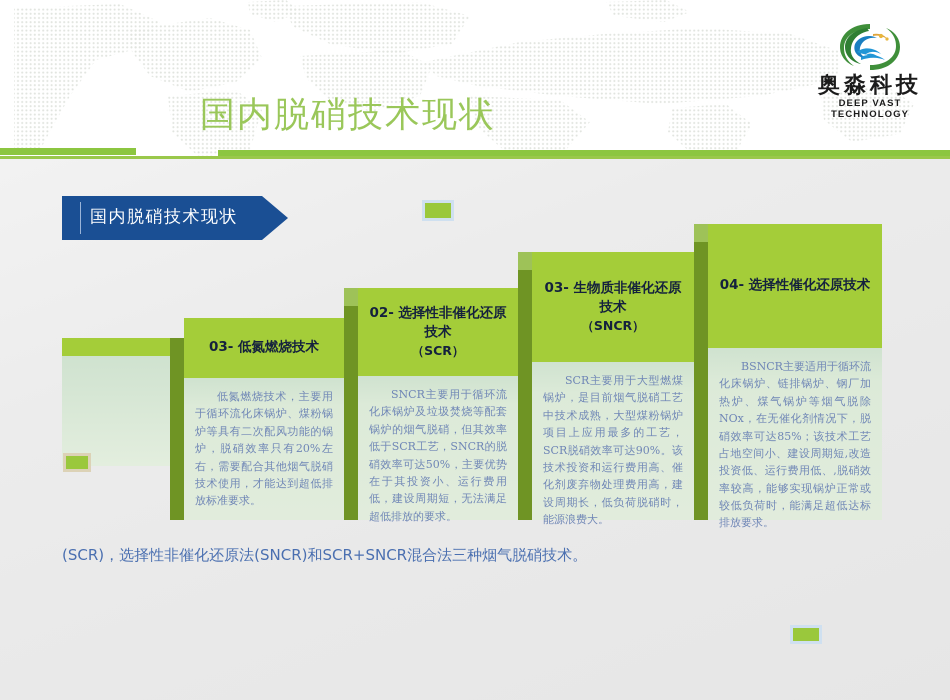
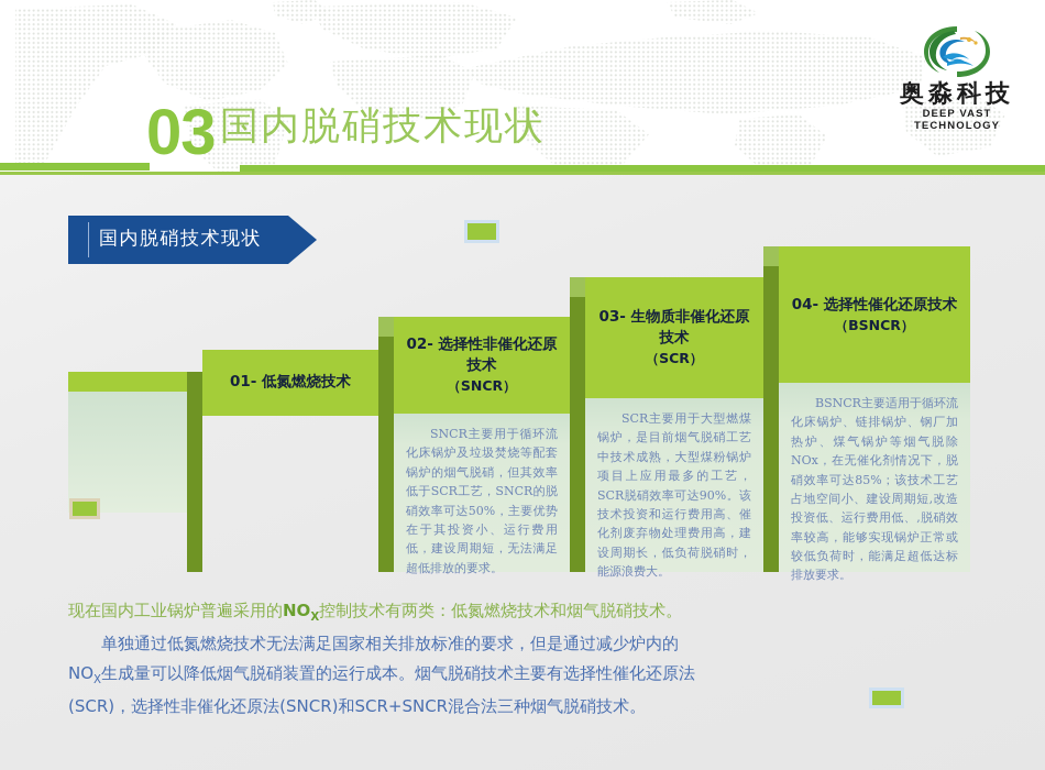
+ 03
  国内脱硝技术现状
  奥淼科技
  DEEP VAST TECHNOLOGY
  国内脱硝技术现状
- 03- 低氮燃烧技术
+ 01- 低氮燃烧技术
- 低氮燃烧技术，主要用于循环流化床锅炉、煤粉锅炉等具有二次配风功能的锅炉，脱硝效率只有20%左右，需要配合其他烟气脱硝技术使用，才能达到超低排放标准要求。
  02- 选择性非催化还原技术
- （SCR）
+ （SNCR）
  SNCR主要用于循环流化床锅炉及垃圾焚烧等配套锅炉的烟气脱硝，但其效率低于SCR工艺，SNCR的脱硝效率可达50%，主要优势在于其投资小、运行费用低，建设周期短，无法满足超低排放的要求。
  03- 生物质非催化还原技术
- （SNCR）
+ （SCR）
  SCR主要用于大型燃煤锅炉，是目前烟气脱硝工艺中技术成熟，大型煤粉锅炉项目上应用最多的工艺，SCR脱硝效率可达90%。该技术投资和运行费用高、催化剂废弃物处理费用高，建设周期长，低负荷脱硝时，能源浪费大。
  04- 选择性催化还原技术
+ （BSNCR）
  BSNCR主要适用于循环流化床锅炉、链排锅炉、钢厂加热炉、煤气锅炉等烟气脱除NOx，在无催化剂情况下，脱硝效率可达85%；该技术工艺占地空间小、建设周期短,改造投资低、运行费用低、,脱硝效率较高，能够实现锅炉正常或较低负荷时，能满足超低达标排放要求。
+ 现在国内工业锅炉普遍采用的NOX控制技术有两类：低氮燃烧技术和烟气脱硝技术。
+ 单独通过低氮燃烧技术无法满足国家相关排放标准的要求，但是通过减少炉内的
+ NOX生成量可以降低烟气脱硝装置的运行成本。烟气脱硝技术主要有选择性催化还原法
  (SCR)，选择性非催化还原法(SNCR)和SCR+SNCR混合法三种烟气脱硝技术。
